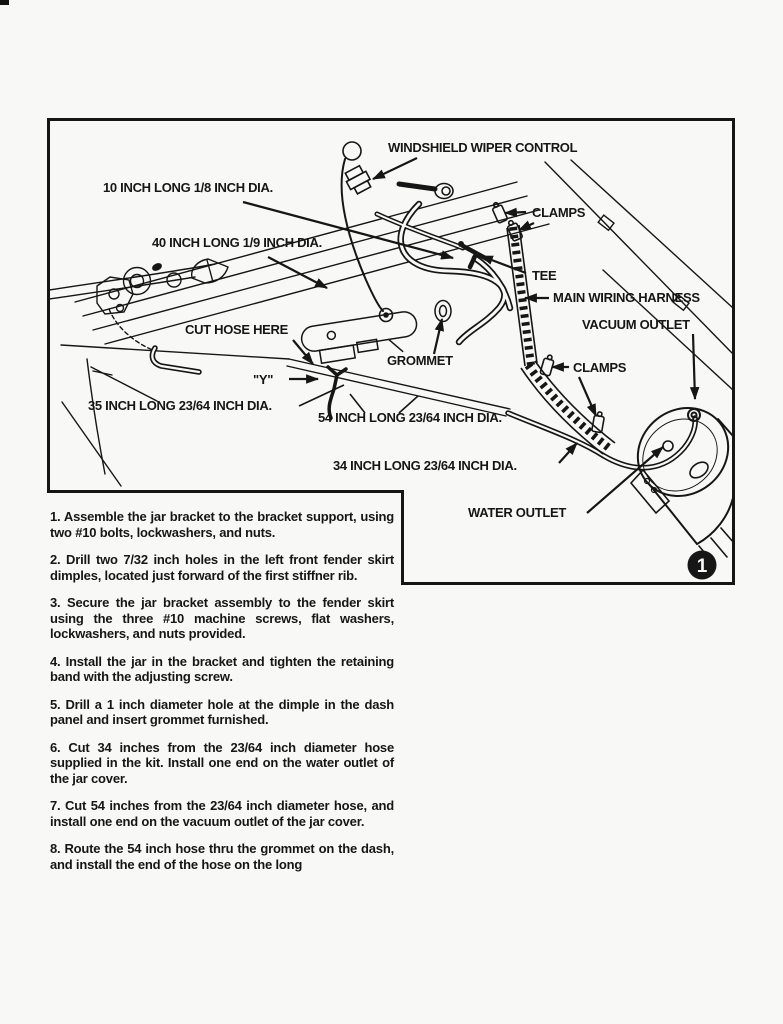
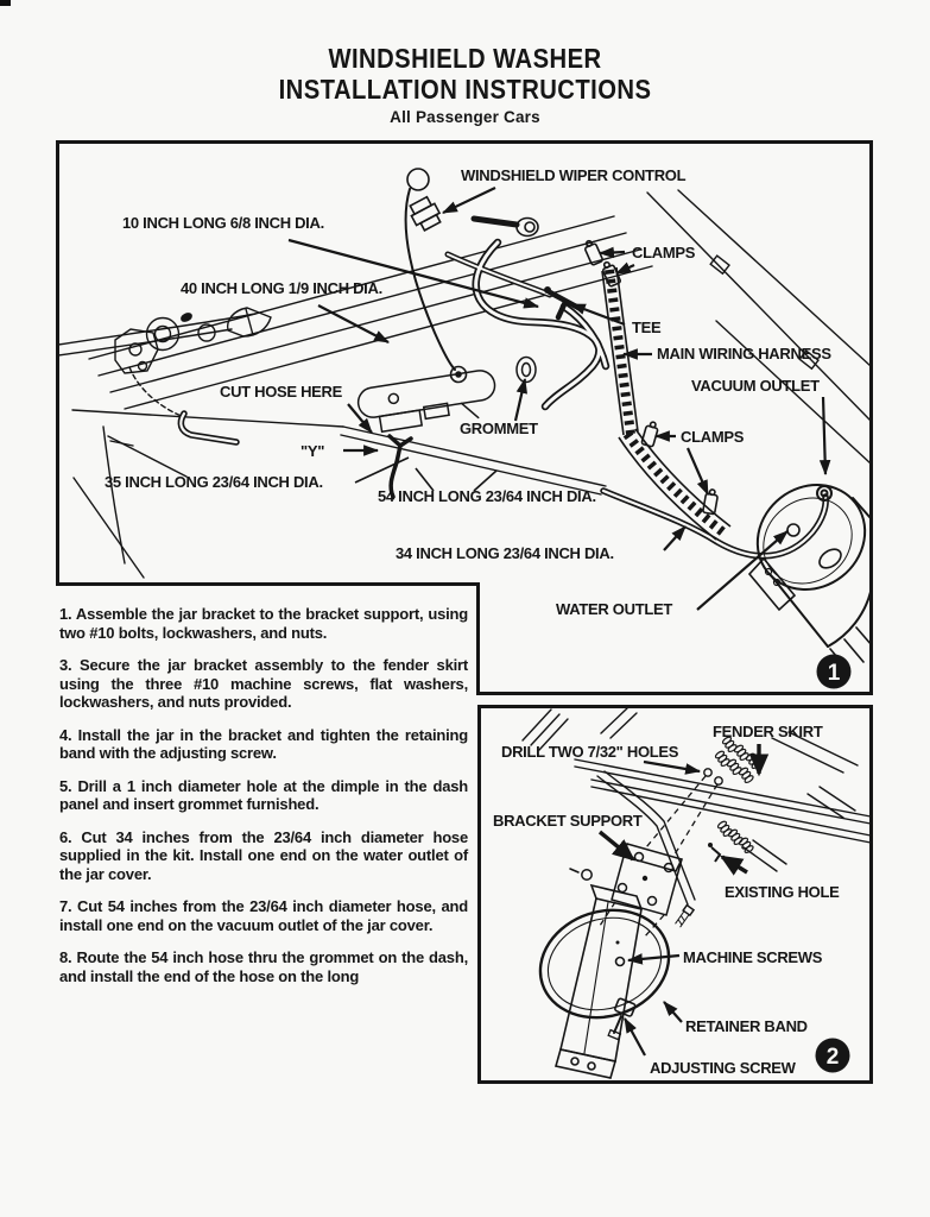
+ WINDSHIELD WASHER
+ INSTALLATION INSTRUCTIONS
+ All Passenger Cars
  WINDSHIELD WIPER CONTROL
- 10 INCH LONG 1/8 INCH DIA.
+ 10 INCH LONG 6/8 INCH DIA.
  40 INCH LONG 1/9 INCH DIA.
  CLAMPS
  TEE
  MAIN WIRING HARNESS
  VACUUM OUTLET
  CUT HOSE HERE
  GROMMET
  "Y"
  35 INCH LONG 23/64 INCH DIA.
  54 INCH LONG 23/64 INCH DIA.
  CLAMPS
  34 INCH LONG 23/64 INCH DIA.
  WATER OUTLET
  1
  1. Assemble the jar bracket to the bracket support, using two #10 bolts, lockwashers, and nuts.
- 2. Drill two 7/32 inch holes in the left front fender skirt dimples, located just forward of the first stiffner rib.
  3. Secure the jar bracket assembly to the fender skirt using the three #10 machine screws, flat washers, lockwashers, and nuts provided.
  4. Install the jar in the bracket and tighten the retaining band with the adjusting screw.
  5. Drill a 1 inch diameter hole at the dimple in the dash panel and insert grommet furnished.
  6. Cut 34 inches from the 23/64 inch diameter hose supplied in the kit. Install one end on the water outlet of the jar cover.
  7. Cut 54 inches from the 23/64 inch diameter hose, and install one end on the vacuum outlet of the jar cover.
  8. Route the 54 inch hose thru the grommet on the dash, and install the end of the hose on the long
+ FENDER SKIRT
+ DRILL TWO 7/32" HOLES
+ BRACKET SUPPORT
+ EXISTING HOLE
+ MACHINE SCREWS
+ RETAINER BAND
+ ADJUSTING SCREW
+ 2
